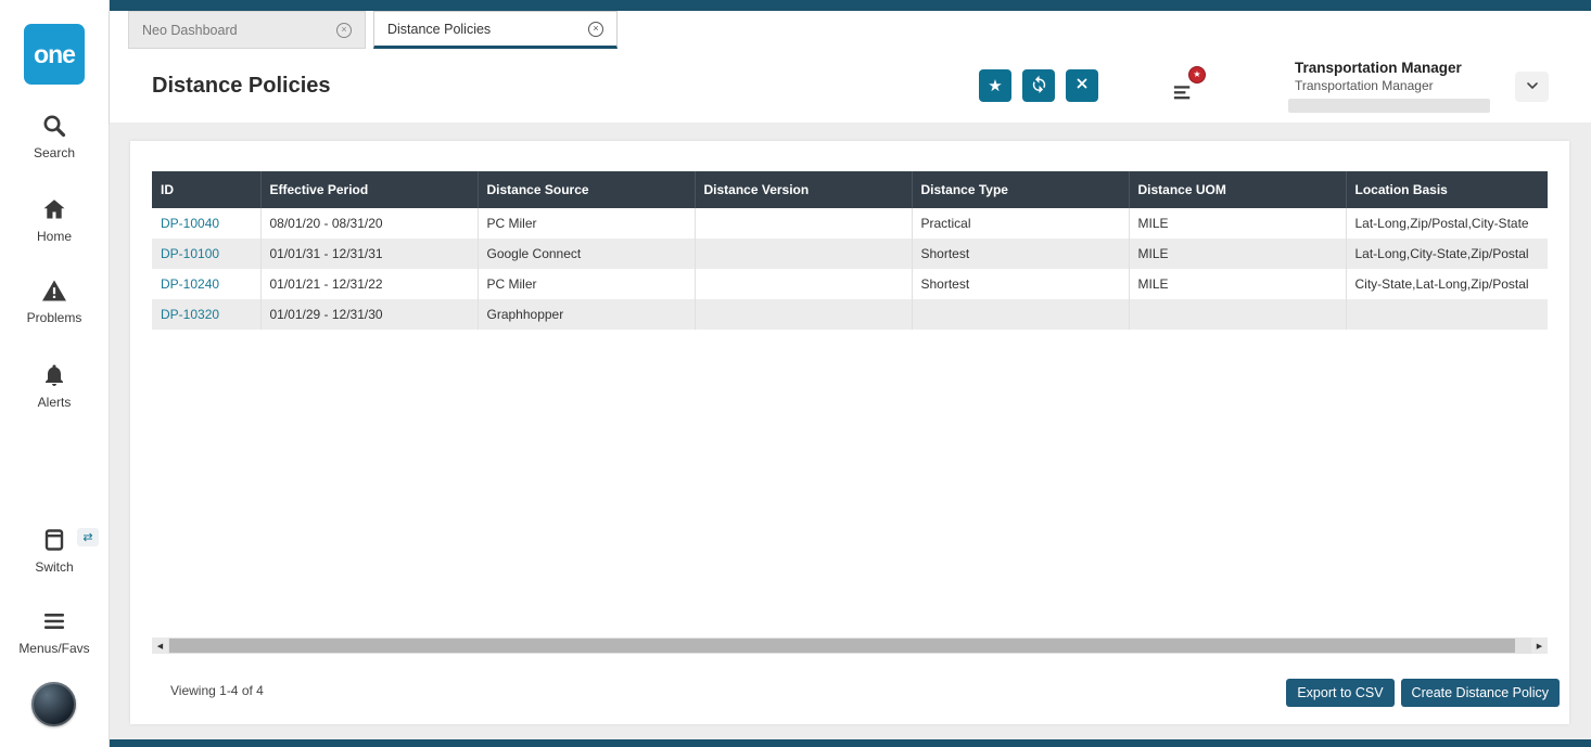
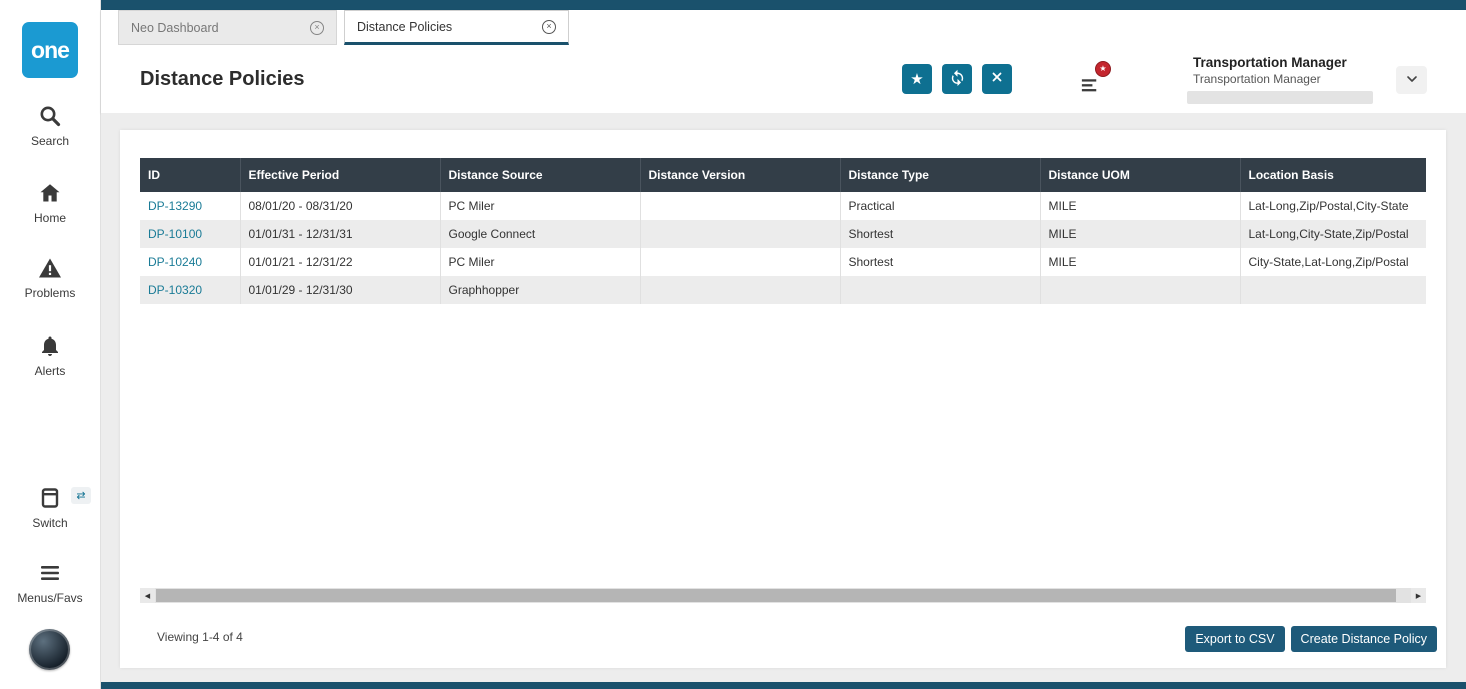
  one
  Search
  Home
  Problems
  Alerts
  Switch
  Menus/Favs
  ⇄
  Neo Dashboard
  ×
  Distance Policies
  ×
  Distance Policies
  ★
  ★
  Transportation Manager
  Transportation Manager
  ID	Effective Period	Distance Source	Distance Version	Distance Type	Distance UOM	Location Basis
- DP-10040	08/01/20 - 08/31/20	PC Miler		Practical	MILE	Lat-Long,Zip/Postal,City-State
+ DP-13290	08/01/20 - 08/31/20	PC Miler		Practical	MILE	Lat-Long,Zip/Postal,City-State
  DP-10100	01/01/31 - 12/31/31	Google Connect		Shortest	MILE	Lat-Long,City-State,Zip/Postal
  DP-10240	01/01/21 - 12/31/22	PC Miler		Shortest	MILE	City-State,Lat-Long,Zip/Postal
  DP-10320	01/01/29 - 12/31/30	Graphhopper
  ◀
  ▶
  Viewing 1-4 of 4
  Export to CSV
  Create Distance Policy
